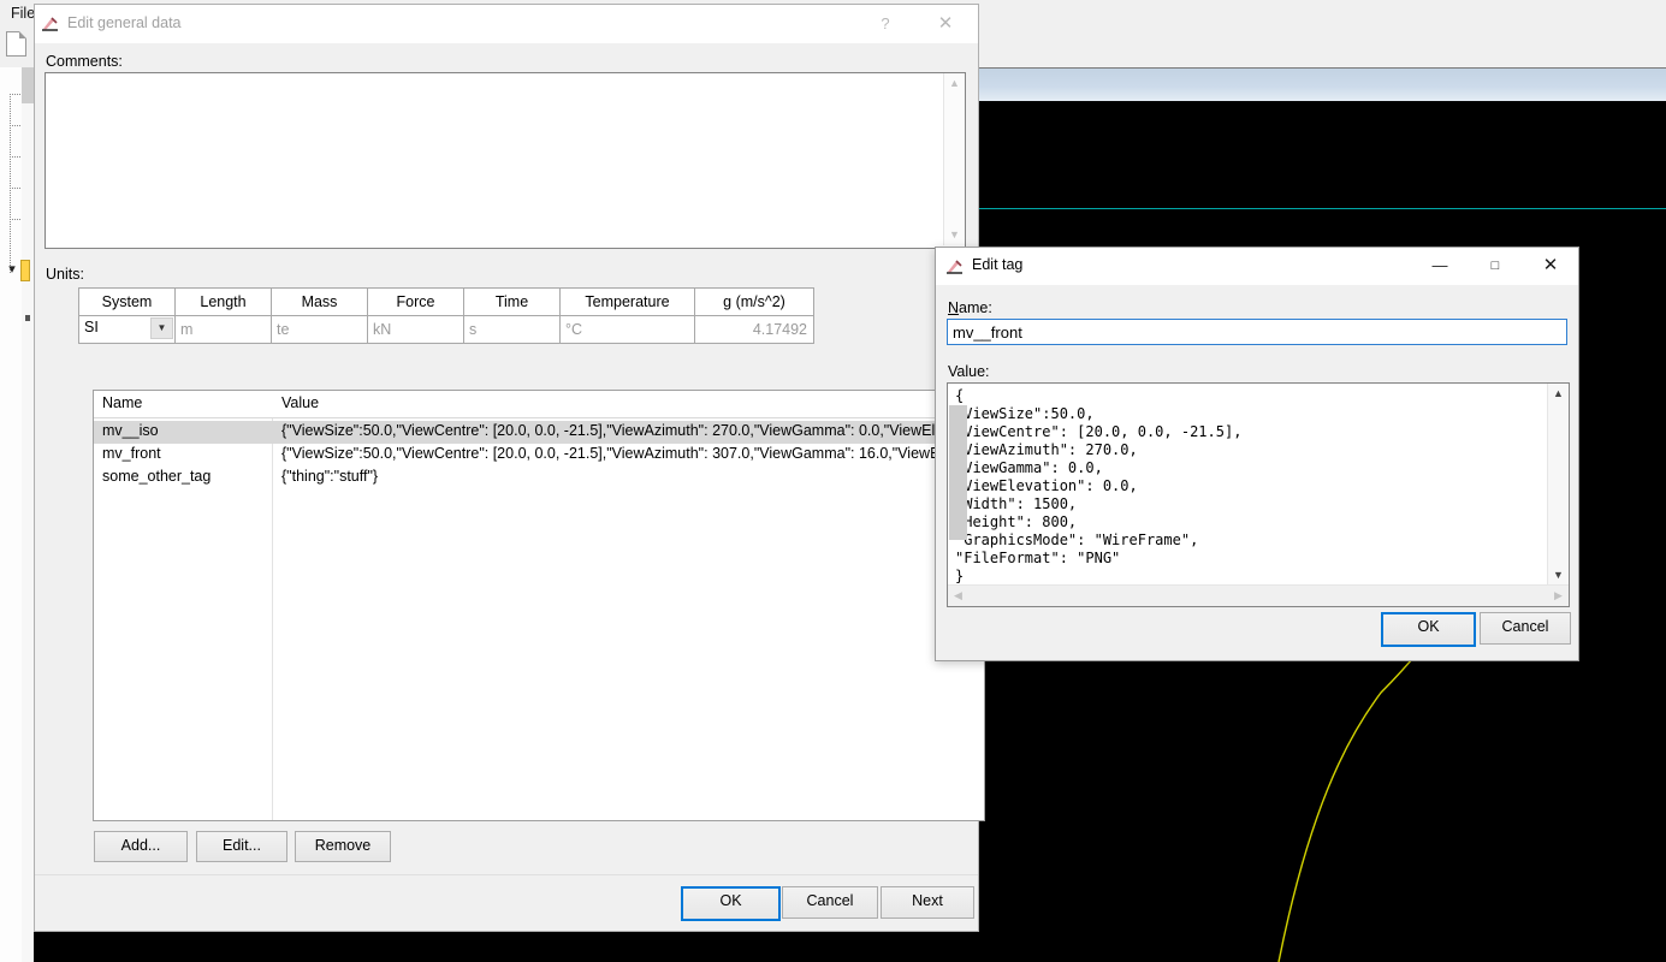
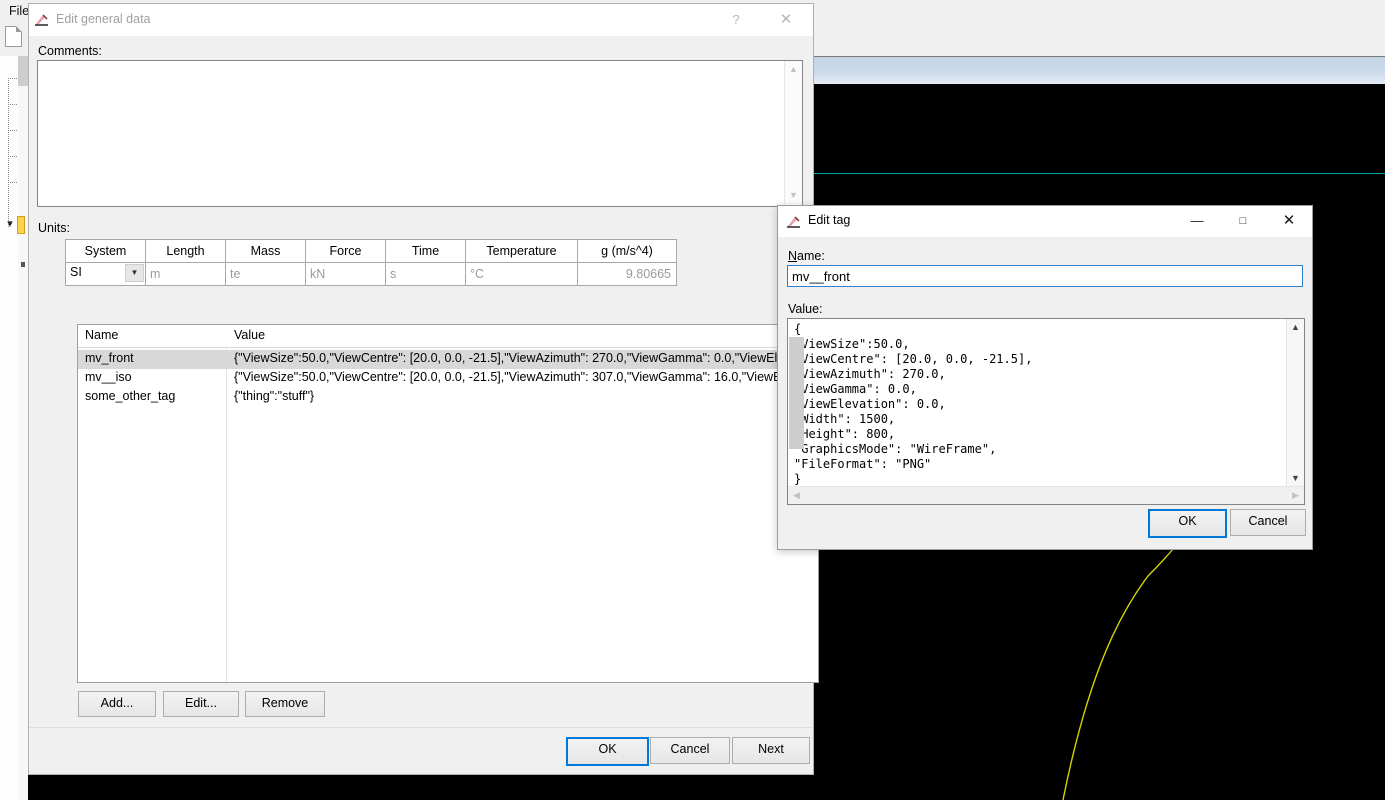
  File
  ▾
  Edit general data
  ?
  ✕
  Comments:
  ▲
  ▼
  Units:
- System	Length	Mass	Force	Time	Temperature	g (m/s^2)
+ System	Length	Mass	Force	Time	Temperature	g (m/s^4)
- SI ▼	m	te	kN	s	°C	4.17492
+ SI ▼	m	te	kN	s	°C	9.80665
  Name
  Value
- mv__iso
+ mv_front
  {"ViewSize":50.0,"ViewCentre": [20.0, 0.0, -21.5],"ViewAzimuth": 270.0,"ViewGamma": 0.0,"ViewEl
- mv_front
+ mv__iso
  {"ViewSize":50.0,"ViewCentre": [20.0, 0.0, -21.5],"ViewAzimuth": 307.0,"ViewGamma": 16.0,"View
  some_other_tag
  {"thing":"stuff"}
  Add...
  Edit...
  Remove
  OK
  Cancel
  Next
  Edit tag
  —
  □
  ✕
  Name:
  mv__front
  Value:
  {
  ViewSize":50.0,
  ViewCentre": [20.0, 0.0, -21.5],
  ViewAzimuth": 270.0,
  ViewGamma": 0.0,
  ViewElevation": 0.0,
  Width": 1500,
  Height": 800,
  "GraphicsMode": "WireFrame",
  "FileFormat": "PNG"
  }
  ▲
  ▼
  ◀
  ▶
  OK
  Cancel
